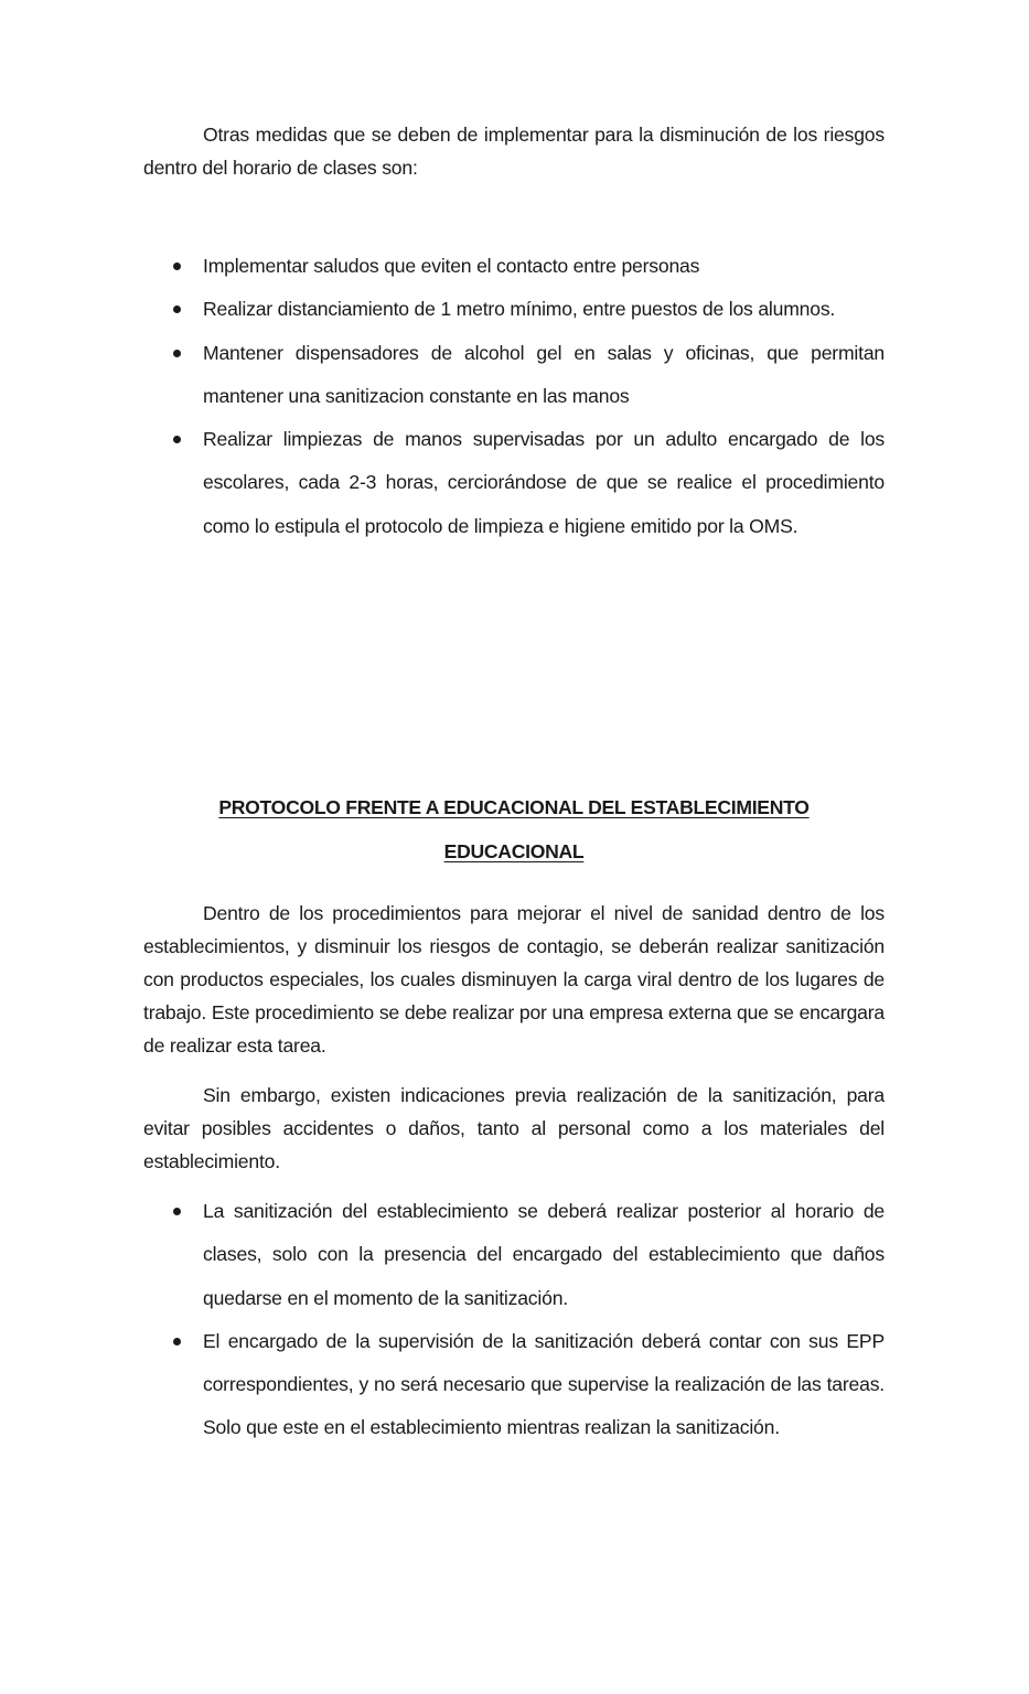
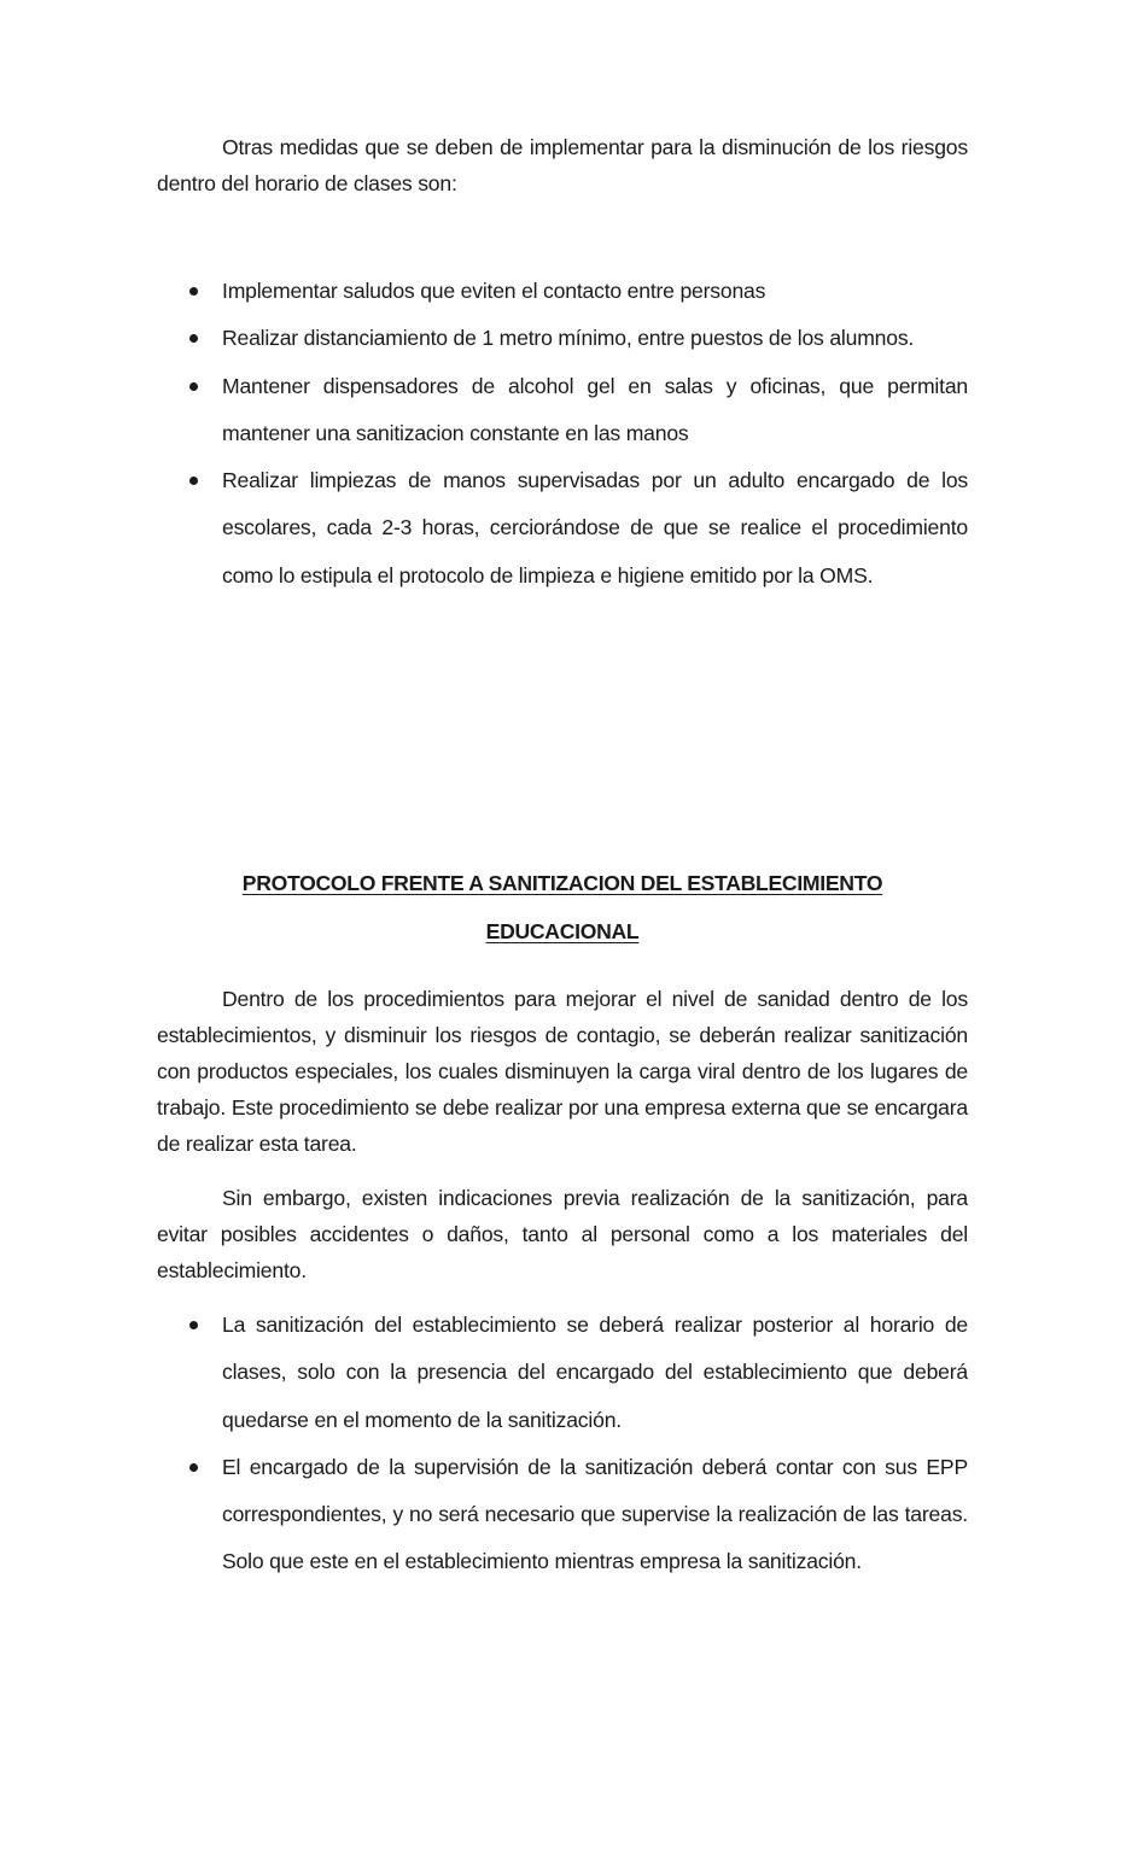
  Otras medidas que se deben de implementar para la disminución de los riesgos dentro del horario de clases son:
  Implementar saludos que eviten el contacto entre personas
  Realizar distanciamiento de 1 metro mínimo, entre puestos de los alumnos.
  Mantener dispensadores de alcohol gel en salas y oficinas, que permitan mantener una sanitizacion constante en las manos
  Realizar limpiezas de manos supervisadas por un adulto encargado de los escolares, cada 2-3 horas, cerciorándose de que se realice el procedimiento como lo estipula el protocolo de limpieza e higiene emitido por la OMS.
- PROTOCOLO FRENTE A EDUCACIONAL DEL ESTABLECIMIENTO
+ PROTOCOLO FRENTE A SANITIZACION DEL ESTABLECIMIENTO
  EDUCACIONAL
  Dentro de los procedimientos para mejorar el nivel de sanidad dentro de los establecimientos, y disminuir los riesgos de contagio, se deberán realizar sanitización con productos especiales, los cuales disminuyen la carga viral dentro de los lugares de trabajo. Este procedimiento se debe realizar por una empresa externa que se encargara de realizar esta tarea.
  Sin embargo, existen indicaciones previa realización de la sanitización, para evitar posibles accidentes o daños, tanto al personal como a los materiales del establecimiento.
- La sanitización del establecimiento se deberá realizar posterior al horario de clases, solo con la presencia del encargado del establecimiento que daños quedarse en el momento de la sanitización.
+ La sanitización del establecimiento se deberá realizar posterior al horario de clases, solo con la presencia del encargado del establecimiento que deberá quedarse en el momento de la sanitización.
- El encargado de la supervisión de la sanitización deberá contar con sus EPP correspondientes, y no será necesario que supervise la realización de las tareas. Solo que este en el establecimiento mientras realizan la sanitización.
+ El encargado de la supervisión de la sanitización deberá contar con sus EPP correspondientes, y no será necesario que supervise la realización de las tareas. Solo que este en el establecimiento mientras empresa la sanitización.
